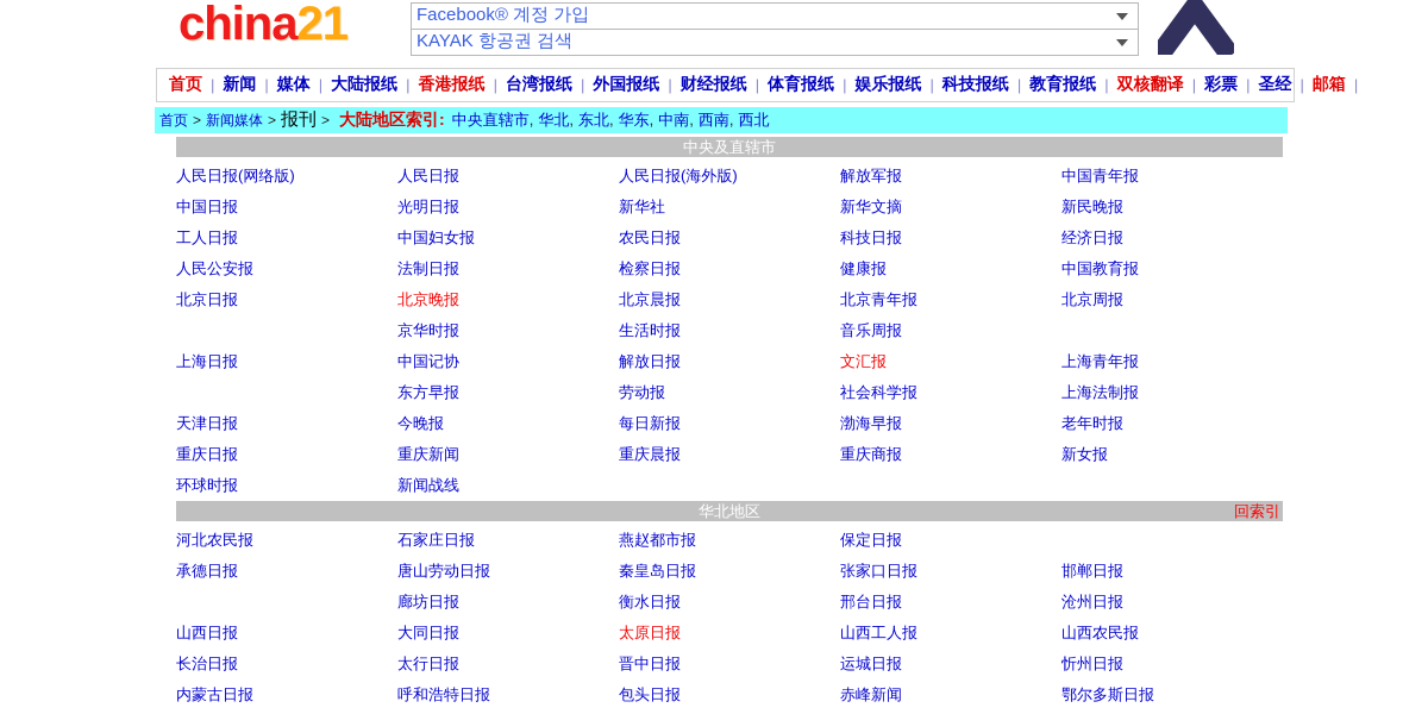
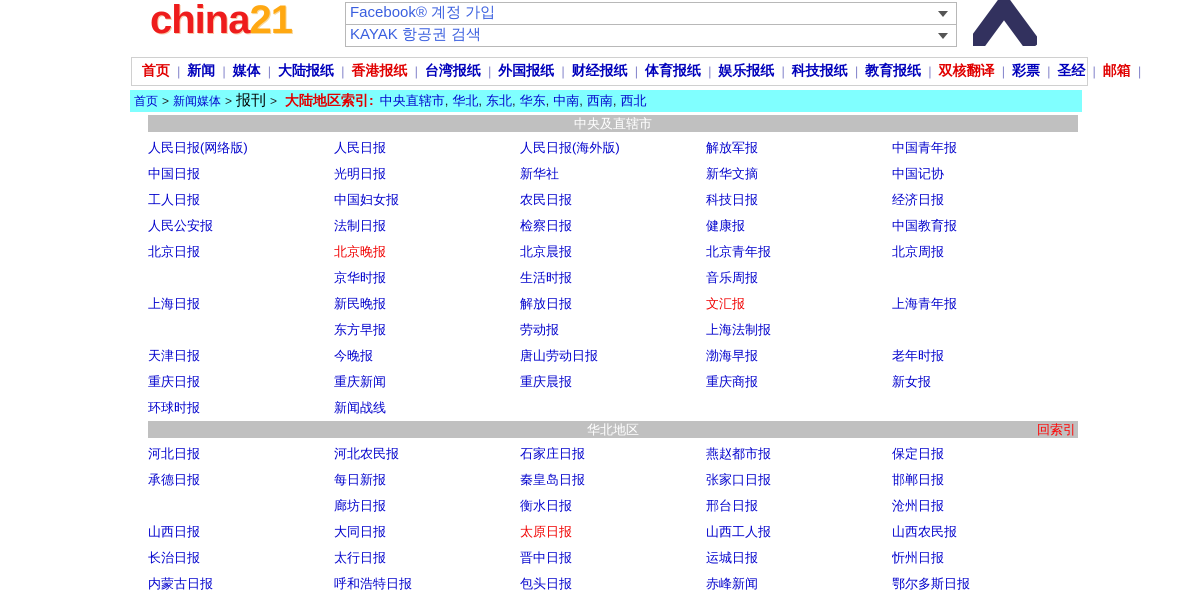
  china21
  Facebook® 계정 가입
  KAYAK 항공권 검색
  首页
  |
  新闻
  |
  媒体
  |
  大陆报纸
  |
  香港报纸
  |
  台湾报纸
  |
  外国报纸
  |
  财经报纸
  |
  体育报纸
  |
  娱乐报纸
  |
  科技报纸
  |
  教育报纸
  |
  双核翻译
  |
  彩票
  |
  圣经
  |
  邮箱
  |
  首页
  >
  新闻媒体
  >
  报刊
  >
  大陆地区索引:
  中央直辖市, 华北, 东北, 华东, 中南, 西南, 西北
  中央及直辖市
  人民日报(网络版)
  人民日报
  人民日报(海外版)
  解放军报
  中国青年报
  中国日报
  光明日报
  新华社
  新华文摘
- 新民晚报
+ 中国记协
  工人日报
  中国妇女报
  农民日报
  科技日报
  经济日报
  人民公安报
  法制日报
  检察日报
  健康报
  中国教育报
  北京日报
  北京晚报
  北京晨报
  北京青年报
  北京周报
  京华时报
  生活时报
  音乐周报
  上海日报
- 中国记协
+ 新民晚报
  解放日报
  文汇报
  上海青年报
  东方早报
  劳动报
- 社会科学报
  上海法制报
  天津日报
  今晚报
- 每日新报
+ 唐山劳动日报
  渤海早报
  老年时报
  重庆日报
  重庆新闻
  重庆晨报
  重庆商报
  新女报
  环球时报
  新闻战线
  华北地区
  回索引
+ 河北日报
  河北农民报
  石家庄日报
  燕赵都市报
  保定日报
  承德日报
- 唐山劳动日报
+ 每日新报
  秦皇岛日报
  张家口日报
  邯郸日报
  廊坊日报
  衡水日报
  邢台日报
  沧州日报
  山西日报
  大同日报
  太原日报
  山西工人报
  山西农民报
  长治日报
  太行日报
  晋中日报
  运城日报
  忻州日报
  内蒙古日报
  呼和浩特日报
  包头日报
  赤峰新闻
  鄂尔多斯日报
